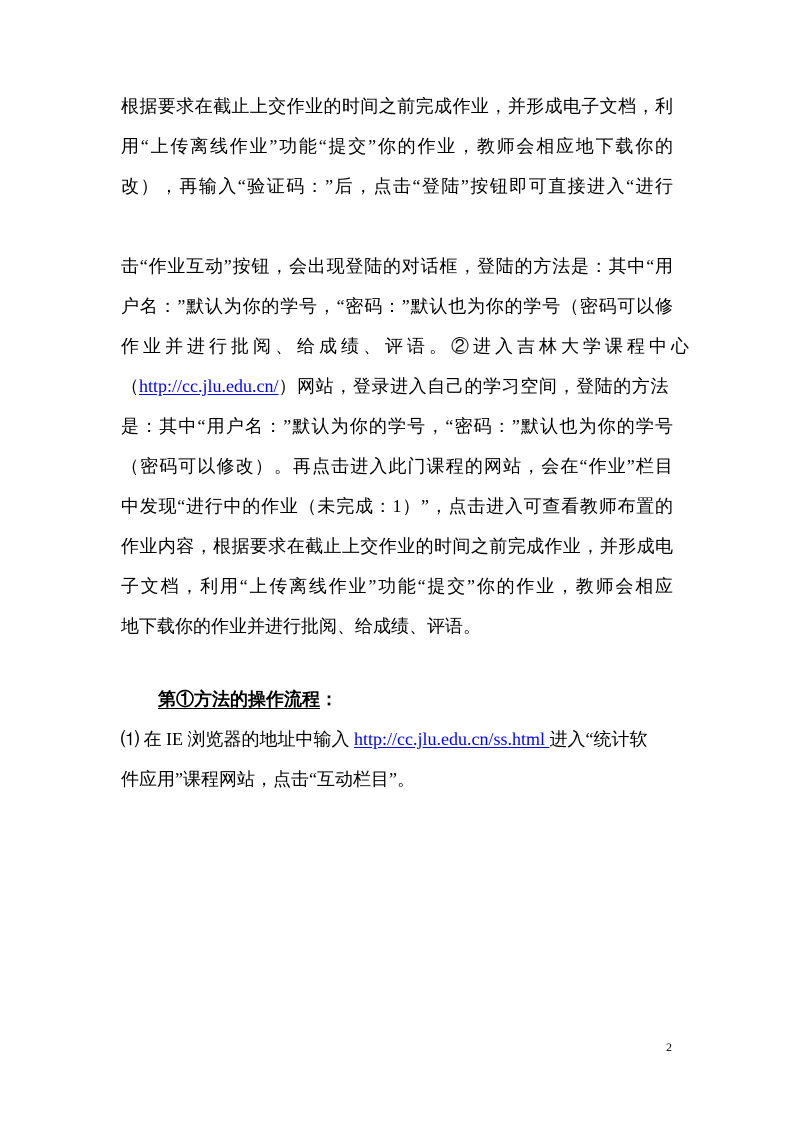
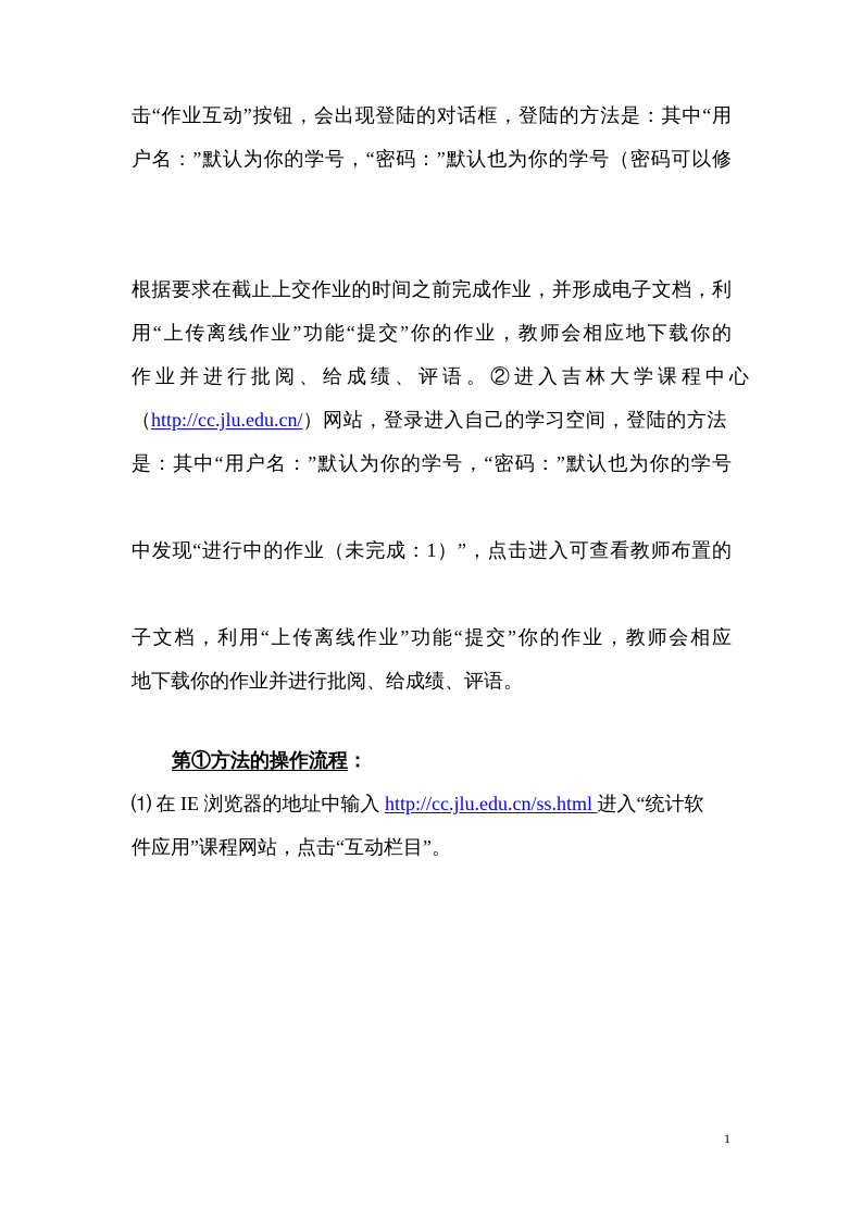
- 根据要求在截止上交作业的时间之前完成作业，并形成电子文档，利
+ 击“作业互动”按钮，会出现登陆的对话框，登陆的方法是：其中“用
- 用“上传离线作业”功能“提交”你的作业，教师会相应地下载你的
+ 户名：”默认为你的学号，“密码：”默认也为你的学号（密码可以修
- 改），再输入“验证码：”后，点击“登陆”按钮即可直接进入“进行
- 击“作业互动”按钮，会出现登陆的对话框，登陆的方法是：其中“用
+ 根据要求在截止上交作业的时间之前完成作业，并形成电子文档，利
- 户名：”默认为你的学号，“密码：”默认也为你的学号（密码可以修
+ 用“上传离线作业”功能“提交”你的作业，教师会相应地下载你的
  作业并进行批阅、给成绩、评语。②进入吉林大学课程中心
  （http://cc.jlu.edu.cn/）网站，登录进入自己的学习空间，登陆的方法
  是：其中“用户名：”默认为你的学号，“密码：”默认也为你的学号
- （密码可以修改）。再点击进入此门课程的网站，会在“作业”栏目
  中发现“进行中的作业（未完成：1）”，点击进入可查看教师布置的
- 作业内容，根据要求在截止上交作业的时间之前完成作业，并形成电
  子文档，利用“上传离线作业”功能“提交”你的作业，教师会相应
  地下载你的作业并进行批阅、给成绩、评语。
  第①方法的操作流程：
  ⑴ 在 IE 浏览器的地址中输入 http://cc.jlu.edu.cn/ss.html 进入“统计软
  件应用”课程网站，点击“互动栏目”。
- 2
+ 1
